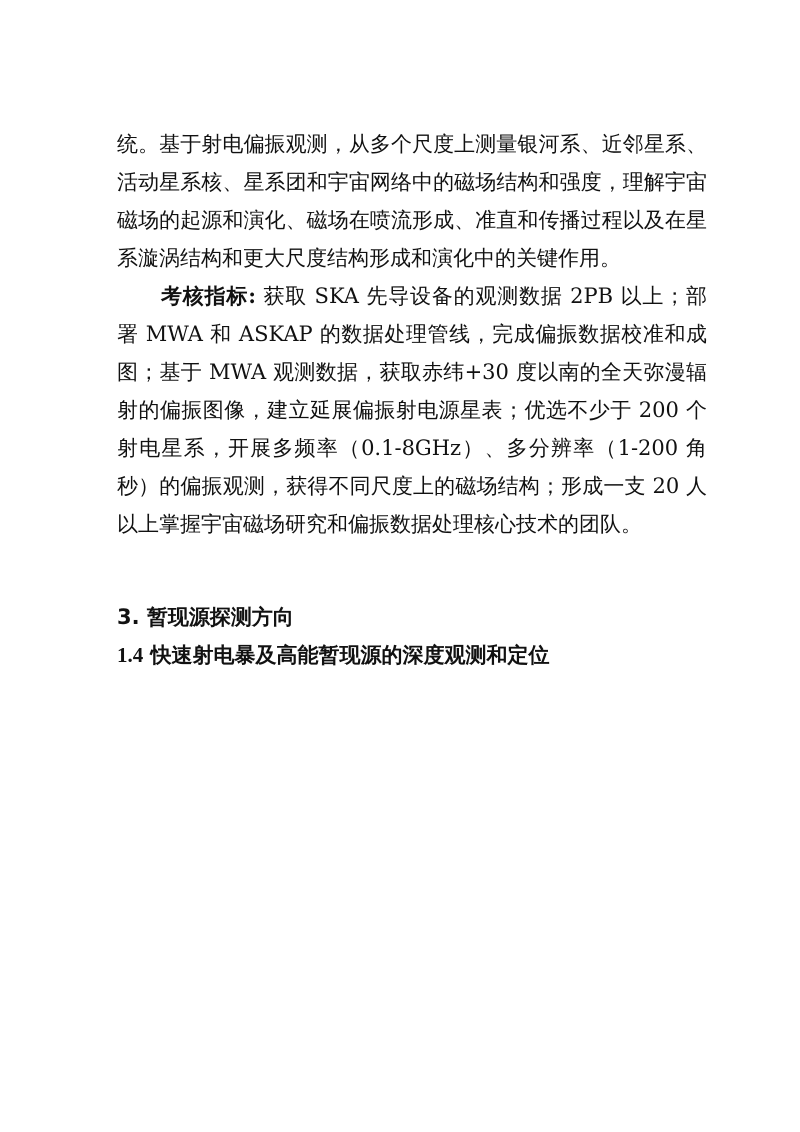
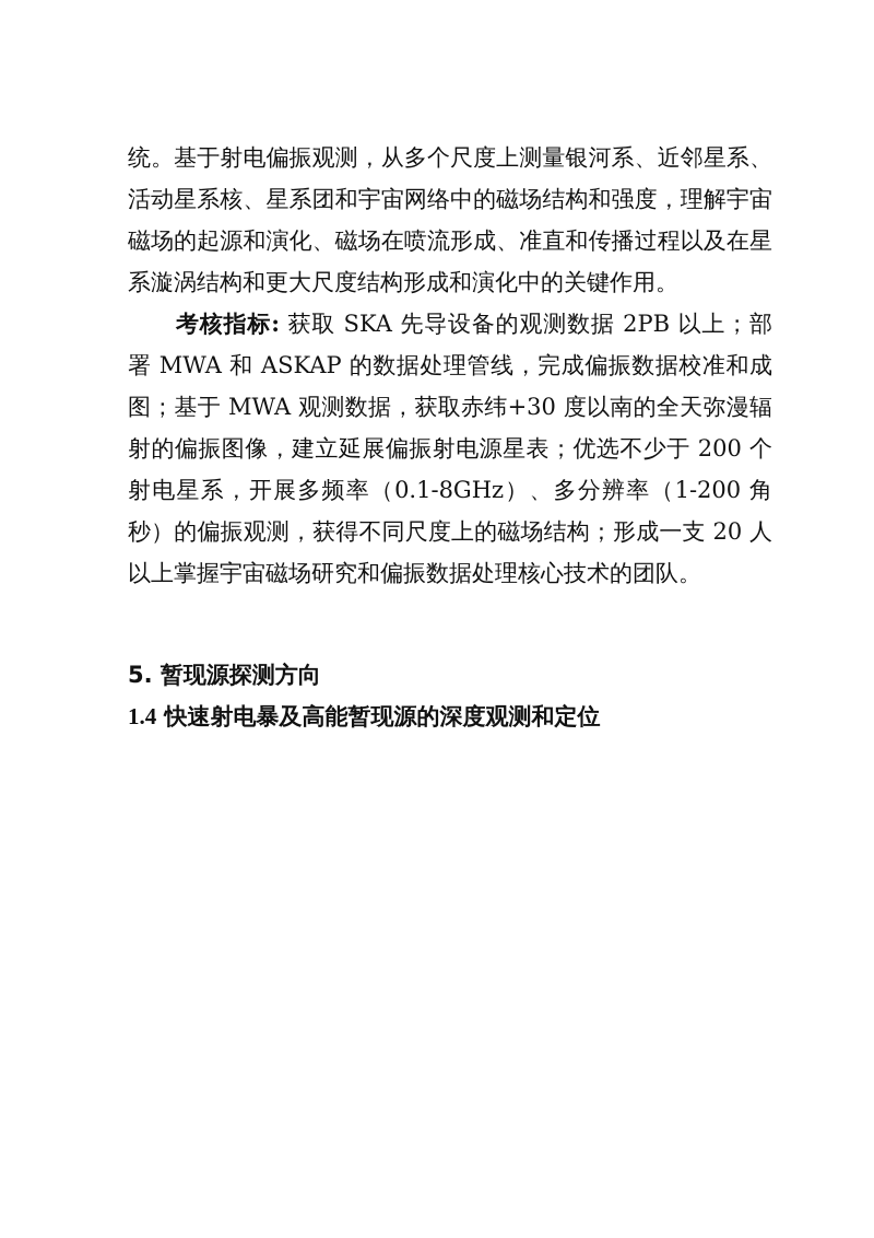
  统。基于射电偏振观测，从多个尺度上测量银河系、近邻星系、活动星系核、星系团和宇宙网络中的磁场结构和强度，理解宇宙磁场的起源和演化、磁场在喷流形成、准直和传播过程以及在星系漩涡结构和更大尺度结构形成和演化中的关键作用。
  考核指标: 获取 SKA 先导设备的观测数据 2PB 以上；部署 MWA 和 ASKAP 的数据处理管线，完成偏振数据校准和成图；基于 MWA 观测数据，获取赤纬+30 度以南的全天弥漫辐射的偏振图像，建立延展偏振射电源星表；优选不少于 200 个射电星系，开展多频率（0.1-8GHz）、多分辨率（1-200 角秒）的偏振观测，获得不同尺度上的磁场结构；形成一支 20 人以上掌握宇宙磁场研究和偏振数据处理核心技术的团队。
- 3. 暂现源探测方向
+ 5. 暂现源探测方向
  1.4 快速射电暴及高能暂现源的深度观测和定位
